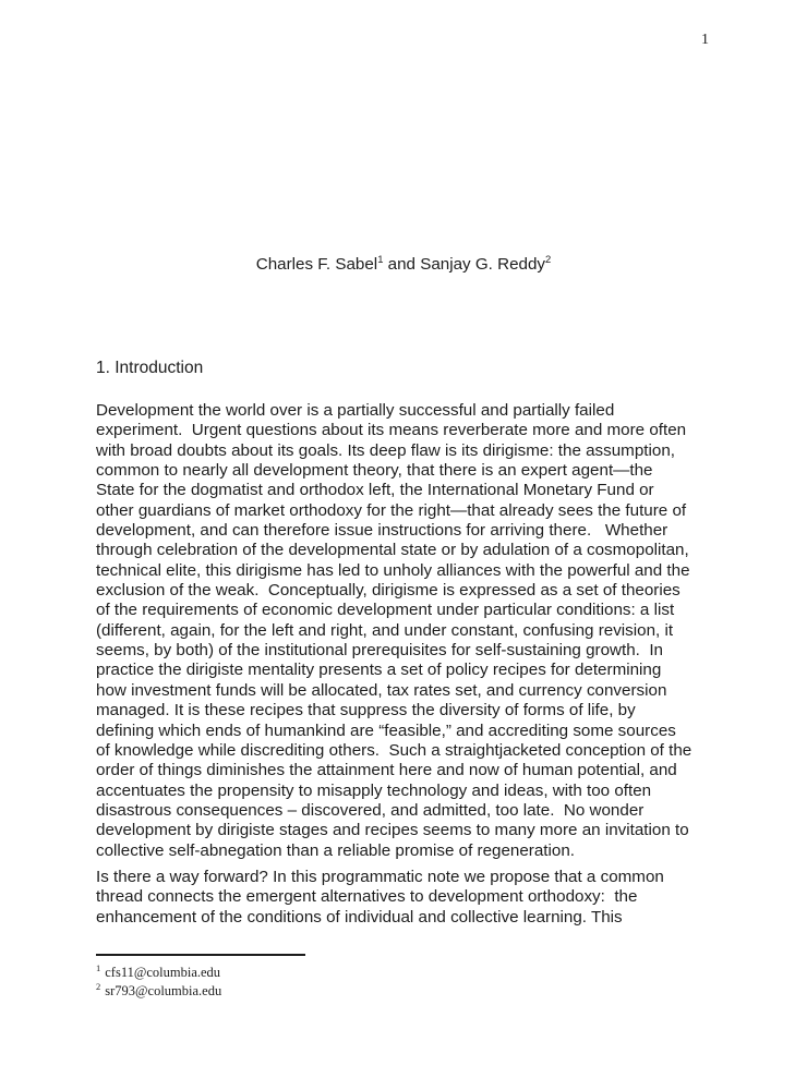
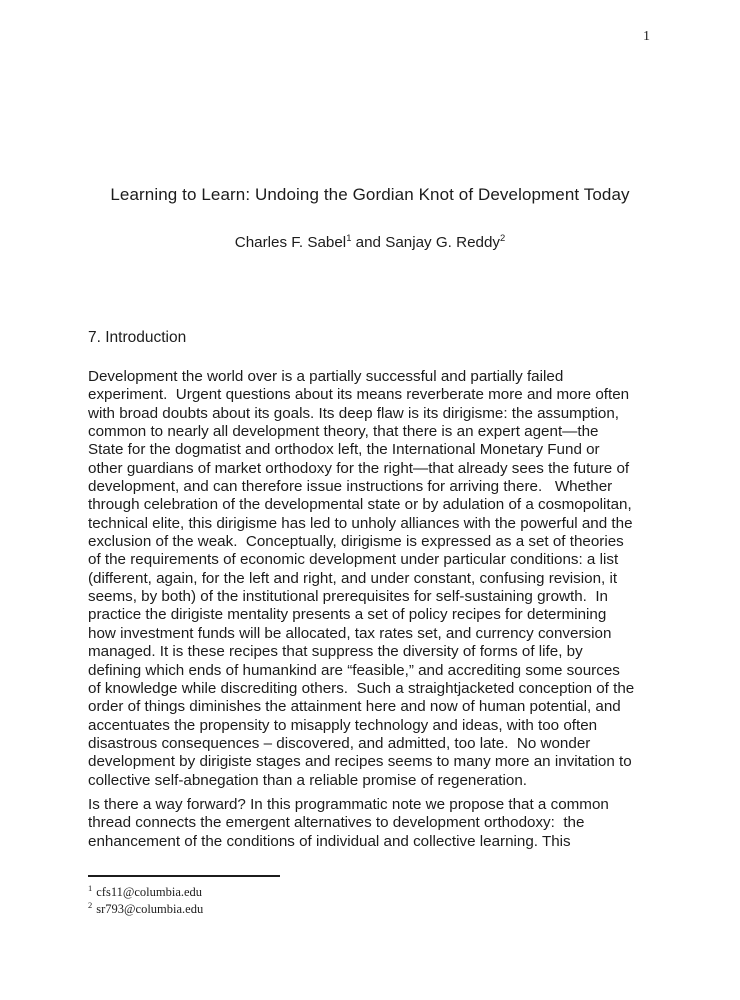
  1
+ Learning to Learn: Undoing the Gordian Knot of Development Today
  Charles F. Sabel1 and Sanjay G. Reddy2
- 1. Introduction
+ 7. Introduction
  Development the world over is a partially successful and partially failed
  experiment. Urgent questions about its means reverberate more and more often
  with broad doubts about its goals. Its deep flaw is its dirigisme: the assumption,
  common to nearly all development theory, that there is an expert agent—the
  State for the dogmatist and orthodox left, the International Monetary Fund or
  other guardians of market orthodoxy for the right—that already sees the future of
  development, and can therefore issue instructions for arriving there. Whether
  through celebration of the developmental state or by adulation of a cosmopolitan,
  technical elite, this dirigisme has led to unholy alliances with the powerful and the
  exclusion of the weak. Conceptually, dirigisme is expressed as a set of theories
  of the requirements of economic development under particular conditions: a list
  (different, again, for the left and right, and under constant, confusing revision, it
  seems, by both) of the institutional prerequisites for self-sustaining growth. In
  practice the dirigiste mentality presents a set of policy recipes for determining
  how investment funds will be allocated, tax rates set, and currency conversion
  managed. It is these recipes that suppress the diversity of forms of life, by
  defining which ends of humankind are “feasible,” and accrediting some sources
  of knowledge while discrediting others. Such a straightjacketed conception of the
  order of things diminishes the attainment here and now of human potential, and
  accentuates the propensity to misapply technology and ideas, with too often
  disastrous consequences – discovered, and admitted, too late. No wonder
  development by dirigiste stages and recipes seems to many more an invitation to
  collective self-abnegation than a reliable promise of regeneration.
  Is there a way forward? In this programmatic note we propose that a common
  thread connects the emergent alternatives to development orthodoxy: the
  enhancement of the conditions of individual and collective learning. This
  1 cfs11@columbia.edu
  2 sr793@columbia.edu
